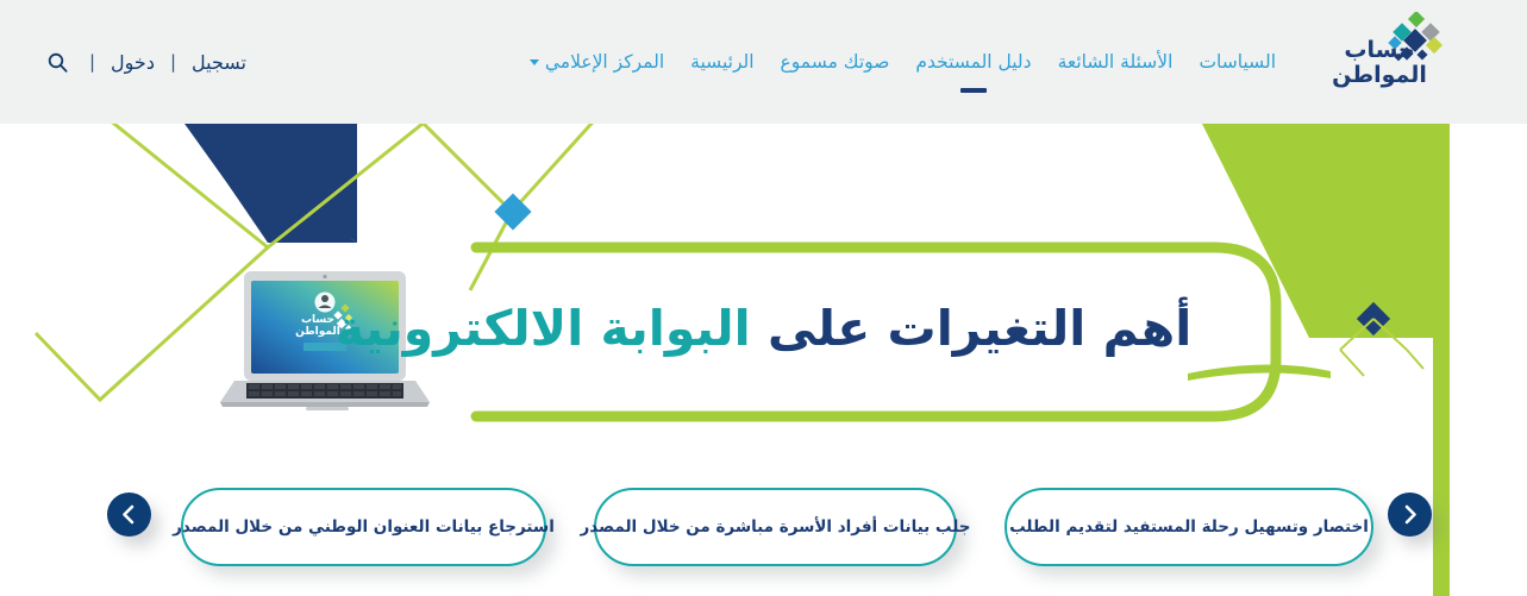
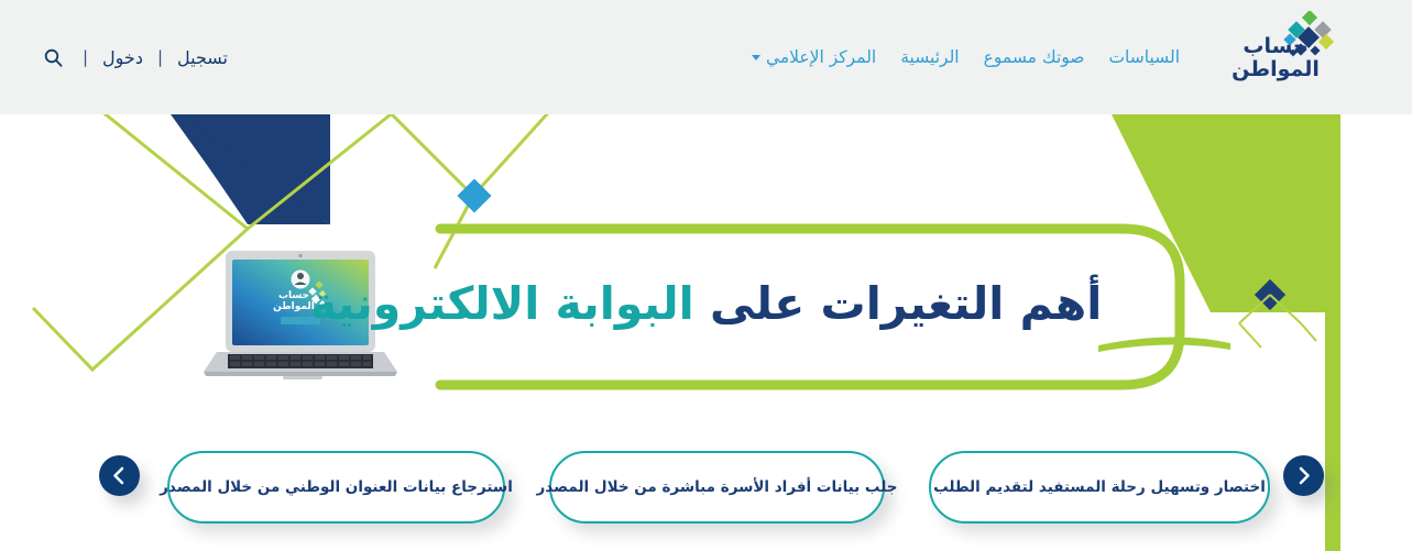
  حساب
  المواطن
  السياسات
- الأسئلة الشائعة
- دليل المستخدم
  صوتك مسموع
  الرئيسية
  المركز الإعلامي
  تسجيل
  |
  دخول
  |
  حساب
  المواطن
  أهم التغيرات على البوابة الالكترونية
  اختصار وتسهيل رحلة المستفيد لتقديم الطلب
  جلب بيانات أفراد الأسرة مباشرة من خلال المصدر
  استرجاع بيانات العنوان الوطني من خلال المصدر
